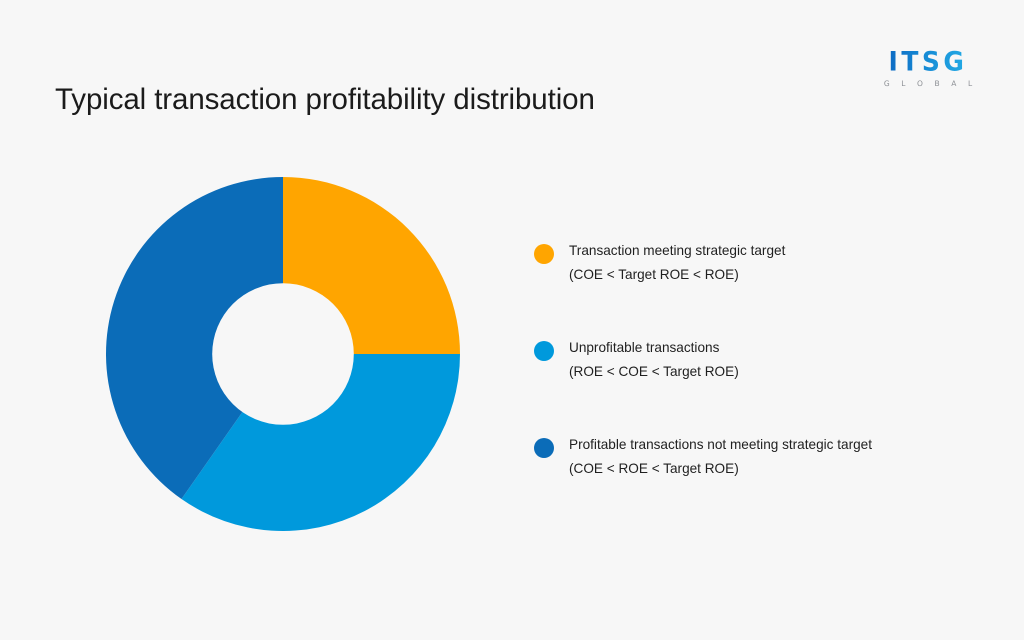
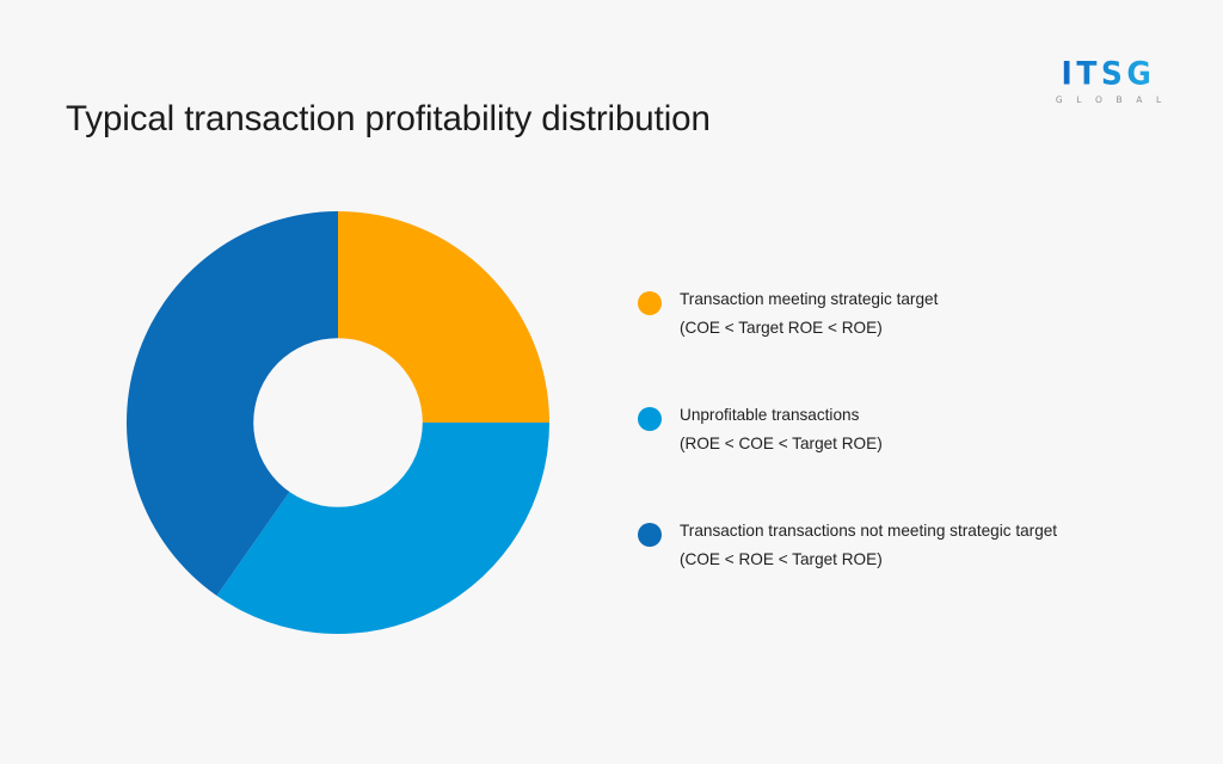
  Typical transaction profitability distribution
  ITSG
  G L O B A L
  Transaction meeting strategic target
  (COE < Target ROE < ROE)
  Unprofitable transactions
  (ROE < COE < Target ROE)
- Profitable transactions not meeting strategic target
+ Transaction transactions not meeting strategic target
  (COE < ROE < Target ROE)
